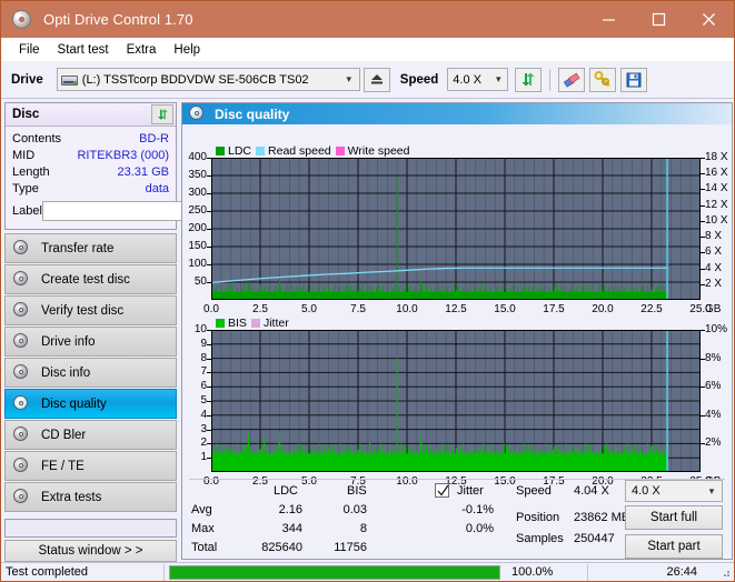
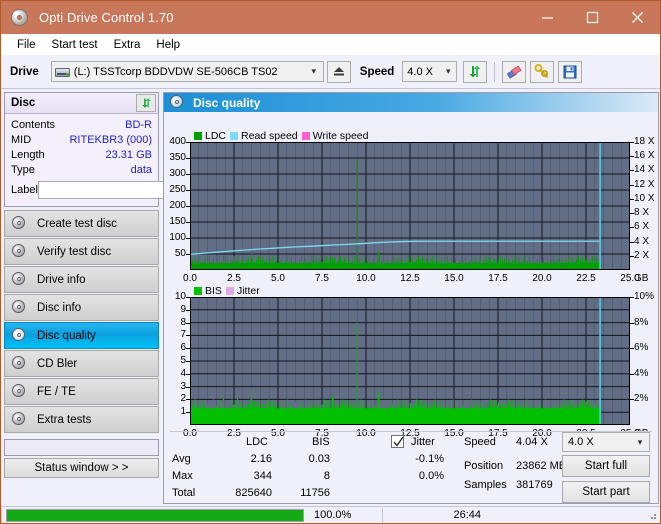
  Opti Drive Control 1.70
  File
  Start test
  Extra
  Help
  Drive
  (L:) TSSTcorp BDDVDW SE-506CB TS02
  ▾
  Speed
  4.0 X
  ▾
  Disc
  Contents
  BD-R
  MID
  RITEKBR3 (000)
  Length
  23.31 GB
  Type
  data
  Label
- Transfer rate
  Create test disc
  Verify test disc
  Drive info
  Disc info
  Disc quality
  CD Bler
  FE / TE
  Extra tests
  Status window > >
  Disc quality
  LDC
  Read speed
  Write speed
  400
  350
  300
  250
  200
  150
  100
  50
  18 X
  16 X
  14 X
  12 X
  10 X
  8 X
  6 X
  4 X
  2 X
  0.0
  2.5
  5.0
  7.5
  10.0
  12.5
  15.0
  17.5
  20.0
  22.5
  25.0
  GB
  BIS
  Jitter
  10
  9
  8
  7
  6
  5
  4
  3
  2
  1
  10%
  8%
  6%
  4%
  2%
  0.0
  2.5
  5.0
  7.5
  10.0
  12.5
  15.0
  17.5
  20.0
  LDC
  BIS
  Jitter
  Avg
  2.16
  0.03
  -0.1%
  Max
  344
  8
  0.0%
  Total
  825640
  11756
  Speed
  4.04 X
  4.0 X
  ▾
  Position
  23862 M
  Start full
  Samples
- 250447
+ 381769
  Start part
- Test completed
  100.0%
  26:44
